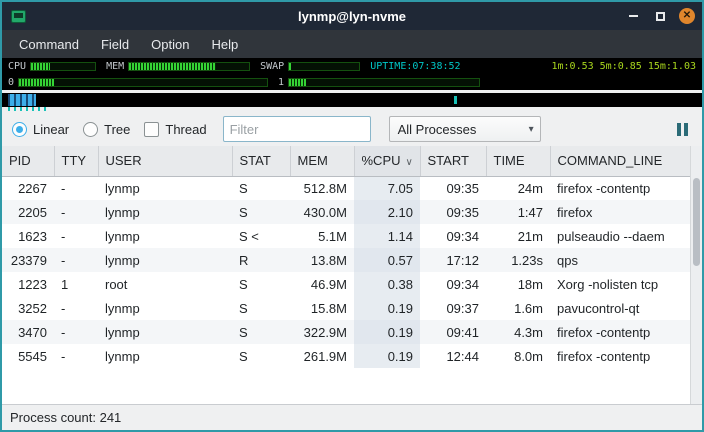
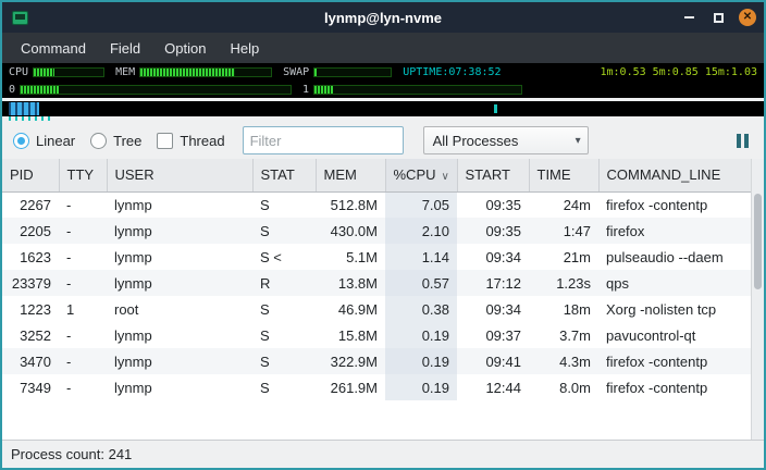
  lynmp@lyn-nvme
  ✕
  Command
  Field
  Option
  Help
  CPU
  MEM
  SWAP
  UPTIME:07:38:52
  1m:0.53 5m:0.85 15m:1.03
  0
  1
  Linear
  Tree
  Thread
  Filter
  All Processes
  ▾
  PID	TTY	USER	STAT	MEM	%CPU ∨	START	TIME	COMMAND_LINE
  2267	-	lynmp	S	512.8M	7.05	09:35	24m	firefox -contentp
  2205	-	lynmp	S	430.0M	2.10	09:35	1:47	firefox
  1623	-	lynmp	S <	5.1M	1.14	09:34	21m	pulseaudio --daem
  23379	-	lynmp	R	13.8M	0.57	17:12	1.23s	qps
  1223	1	root	S	46.9M	0.38	09:34	18m	Xorg -nolisten tcp
- 3252	-	lynmp	S	15.8M	0.19	09:37	1.6m	pavucontrol-qt
+ 3252	-	lynmp	S	15.8M	0.19	09:37	3.7m	pavucontrol-qt
  3470	-	lynmp	S	322.9M	0.19	09:41	4.3m	firefox -contentp
- 5545	-	lynmp	S	261.9M	0.19	12:44	8.0m	firefox -contentp
+ 7349	-	lynmp	S	261.9M	0.19	12:44	8.0m	firefox -contentp
  Process count: 241
